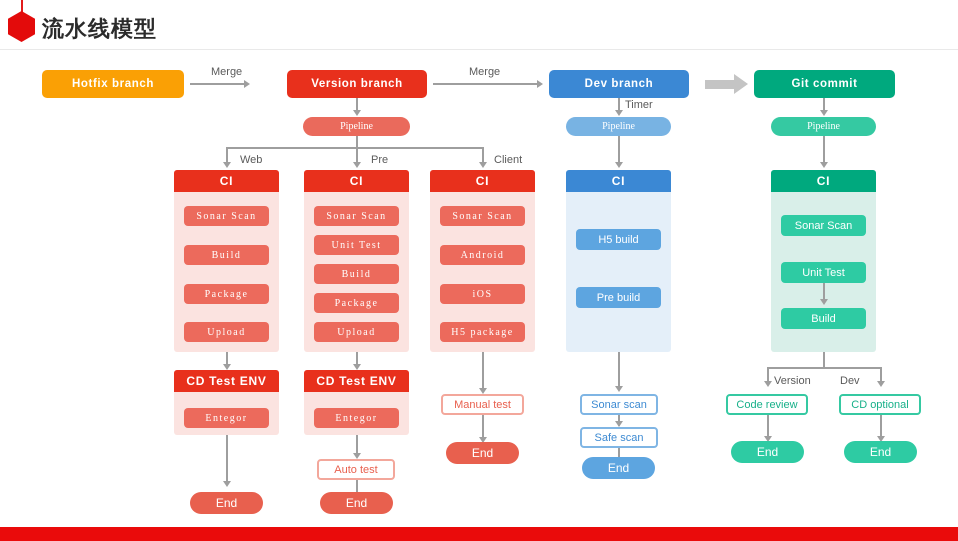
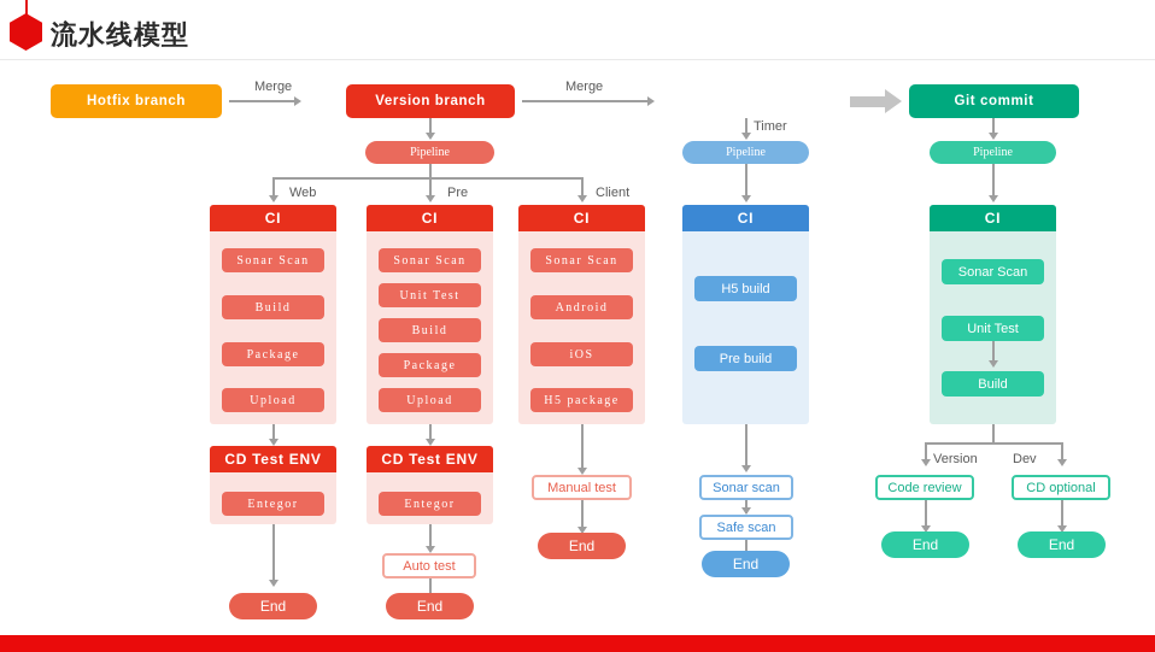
  流水线模型
  Hotfix branch
  Merge
  Version branch
  Merge
- Dev branch
  Git commit
  Pipeline
  Timer
  Pipeline
  Pipeline
  Web
  Pre
  Client
  CI
  Sonar Scan
  Build
  Package
  Upload
  CD Test ENV
  Entegor
  End
  CI
  Sonar Scan
  Unit Test
  Build
  Package
  Upload
  CD Test ENV
  Entegor
  Auto test
  End
  CI
  Sonar Scan
  Android
  iOS
  H5 package
  Manual test
  End
  CI
  H5 build
  Pre build
  Sonar scan
  Safe scan
  End
  CI
  Sonar Scan
  Unit Test
  Build
  Version
  Dev
  Code review
  End
  CD optional
  End
